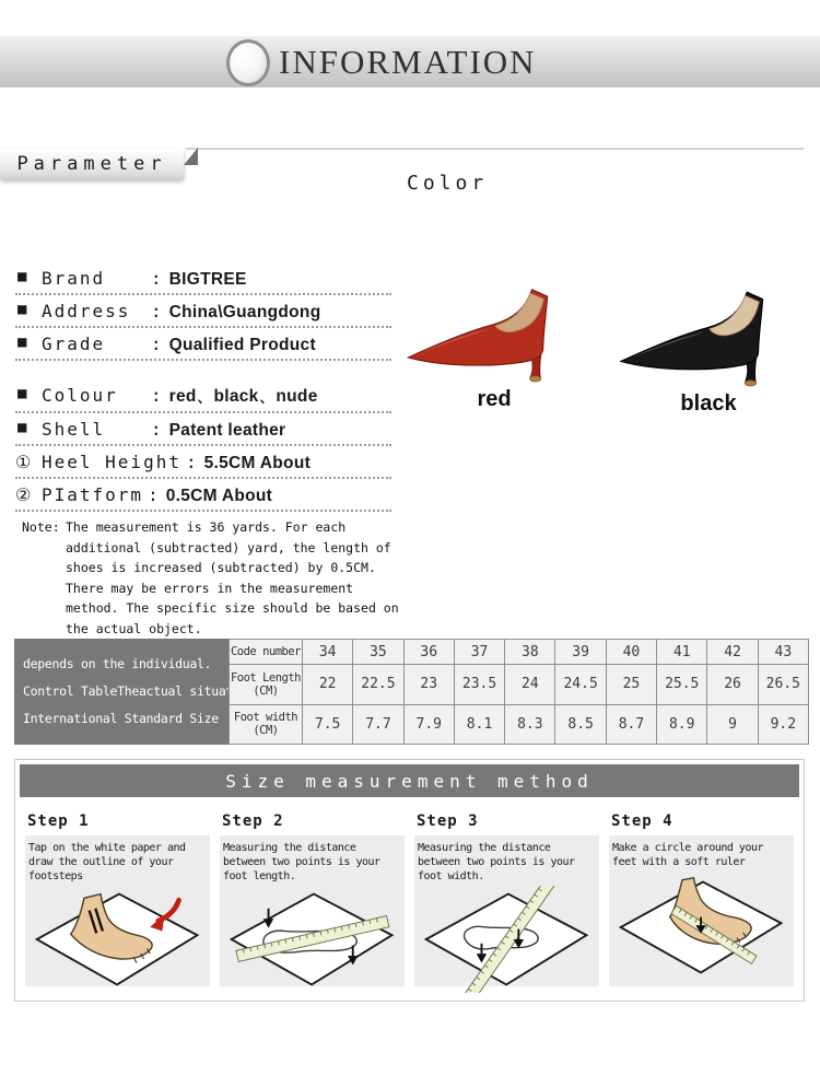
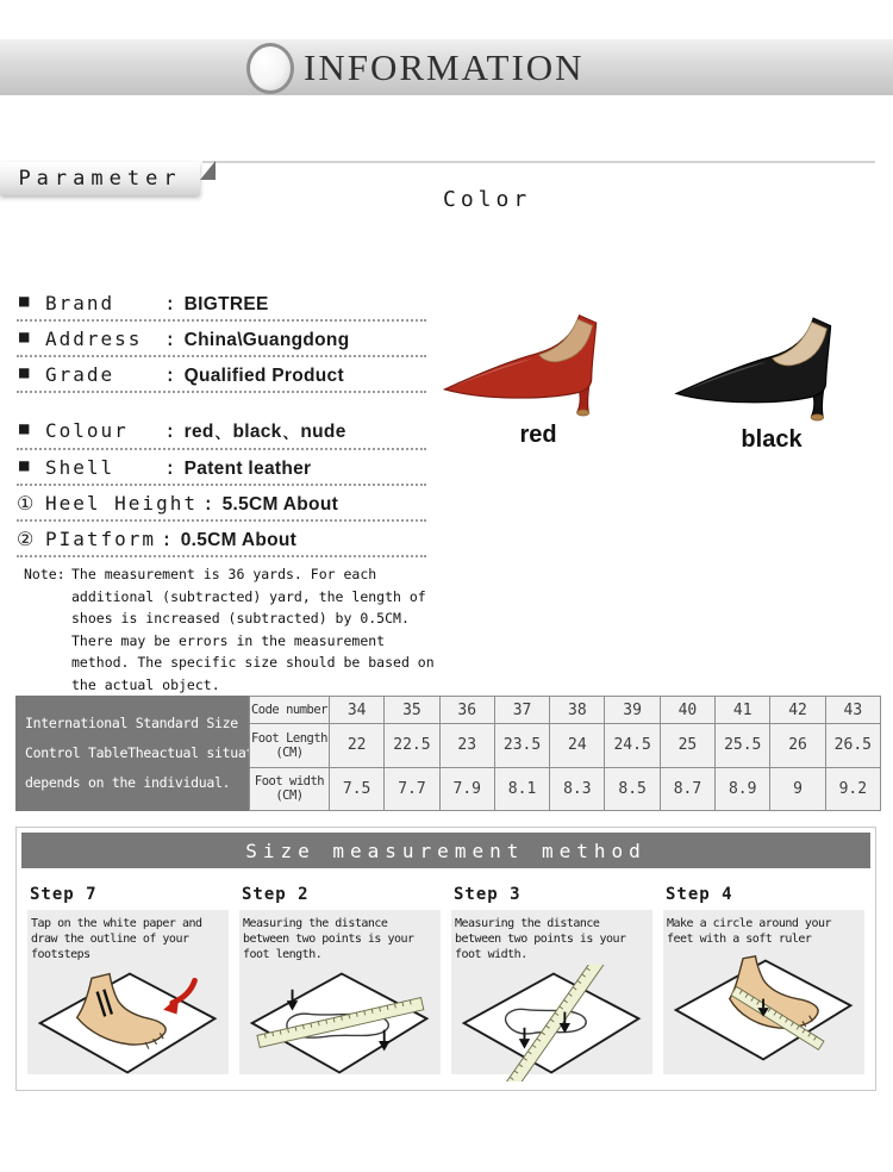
  INFORMATION
  Parameter
  Color
  ■
  Brand
  :
  BIGTREE
  ■
  Address
  :
  China\Guangdong
  ■
  Grade
  :
  Qualified Product
  ■
  Colour
  :
  red、black、nude
  ■
  Shell
  :
  Patent leather
  ①
  Heel Height
  :
  5.5CM About
  ②
  PIatform
  :
  0.5CM About
  Note:
  The measurement is 36 yards. For each additional (subtracted) yard, the length of shoes is increased (subtracted) by 0.5CM. There may be errors in the measurement method. The specific size should be based on the actual object.
  red
  black
- depends on the individual.
+ International Standard Size
  Control TableTheactual situa
- International Standard Size
+ depends on the individual.
  Code number	34	35	36	37	38	39	40	41	42	43
  Foot Length (CM)	22	22.5	23	23.5	24	24.5	25	25.5	26	26.5
  Foot width (CM)	7.5	7.7	7.9	8.1	8.3	8.5	8.7	8.9	9	9.2
  Size measurement method
- Step 1
+ Step 7
  Tap on the white paper and draw the outline of your footsteps
  Step 2
  Measuring the distance between two points is your foot length.
  Step 3
  Measuring the distance between two points is your foot width.
  Step 4
  Make a circle around your feet with a soft ruler
